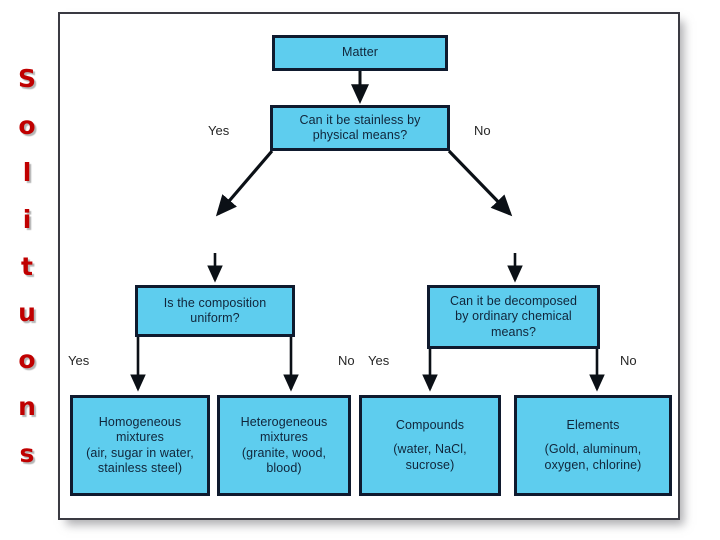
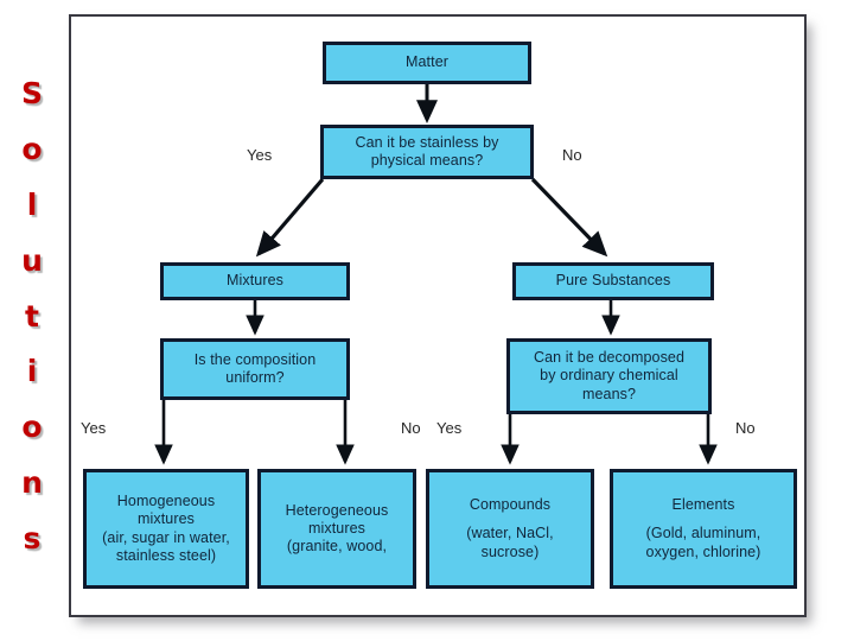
  S
  o
  l
- i
+ u
  t
- u
+ i
  o
  n
  s
  Matter
  Can it be stainless by
  physical means?
+ Mixtures
+ Pure Substances
  Is the composition
  uniform?
  Can it be decomposed
  by ordinary chemical
  means?
  Homogeneous
  mixtures
  (air, sugar in water,
  stainless steel)
  Heterogeneous
  mixtures
  (granite, wood,
- blood)
  Compounds
  (water, NaCl,
  sucrose)
  Elements
  (Gold, aluminum,
  oxygen, chlorine)
  Yes
  No
  Yes
  No
  Yes
  No
